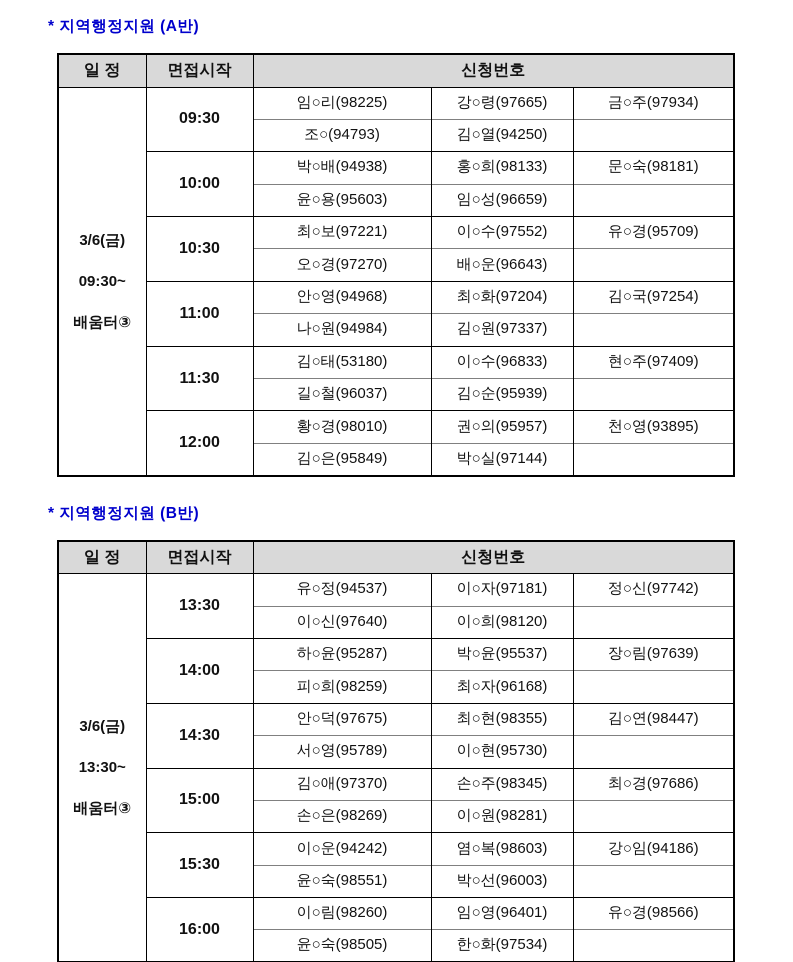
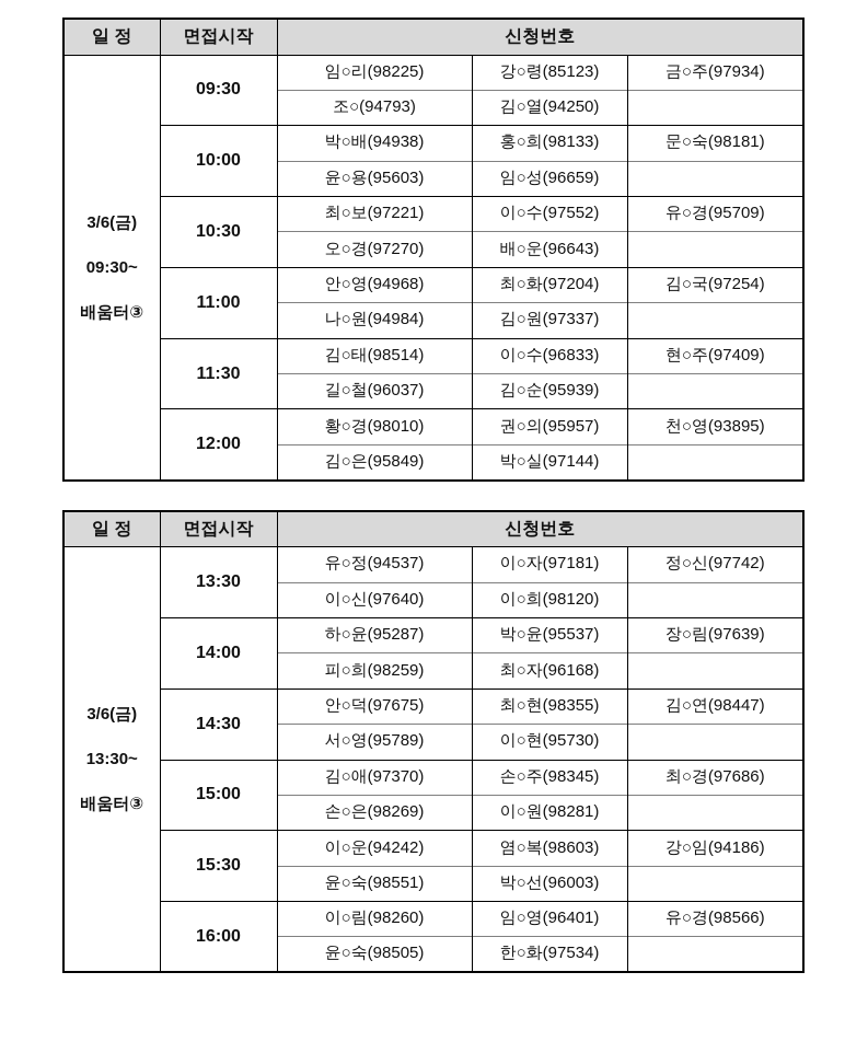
- * 지역행정지원 (A반)
  일 정	면접시작	신청번호
- 3/6(금)09:30~배움터③	09:30	임○리(98225)	강○령(97665)	금○주(97934)
+ 3/6(금)09:30~배움터③	09:30	임○리(98225)	강○령(85123)	금○주(97934)
  조○(94793)	김○열(94250)
  10:00	박○배(94938)	홍○희(98133)	문○숙(98181)
  윤○용(95603)	임○성(96659)
  10:30	최○보(97221)	이○수(97552)	유○경(95709)
  오○경(97270)	배○운(96643)
  11:00	안○영(94968)	최○화(97204)	김○국(97254)
  나○원(94984)	김○원(97337)
- 11:30	김○태(53180)	이○수(96833)	현○주(97409)
+ 11:30	김○태(98514)	이○수(96833)	현○주(97409)
  길○철(96037)	김○순(95939)
  12:00	황○경(98010)	권○의(95957)	천○영(93895)
  김○은(95849)	박○실(97144)
- * 지역행정지원 (B반)
  일 정	면접시작	신청번호
  3/6(금)13:30~배움터③	13:30	유○정(94537)	이○자(97181)	정○신(97742)
  이○신(97640)	이○희(98120)
  14:00	하○윤(95287)	박○윤(95537)	장○림(97639)
  피○희(98259)	최○자(96168)
  14:30	안○덕(97675)	최○현(98355)	김○연(98447)
  서○영(95789)	이○현(95730)
  15:00	김○애(97370)	손○주(98345)	최○경(97686)
  손○은(98269)	이○원(98281)
  15:30	이○운(94242)	염○복(98603)	강○임(94186)
  윤○숙(98551)	박○선(96003)
  16:00	이○림(98260)	임○영(96401)	유○경(98566)
  윤○숙(98505)	한○화(97534)
